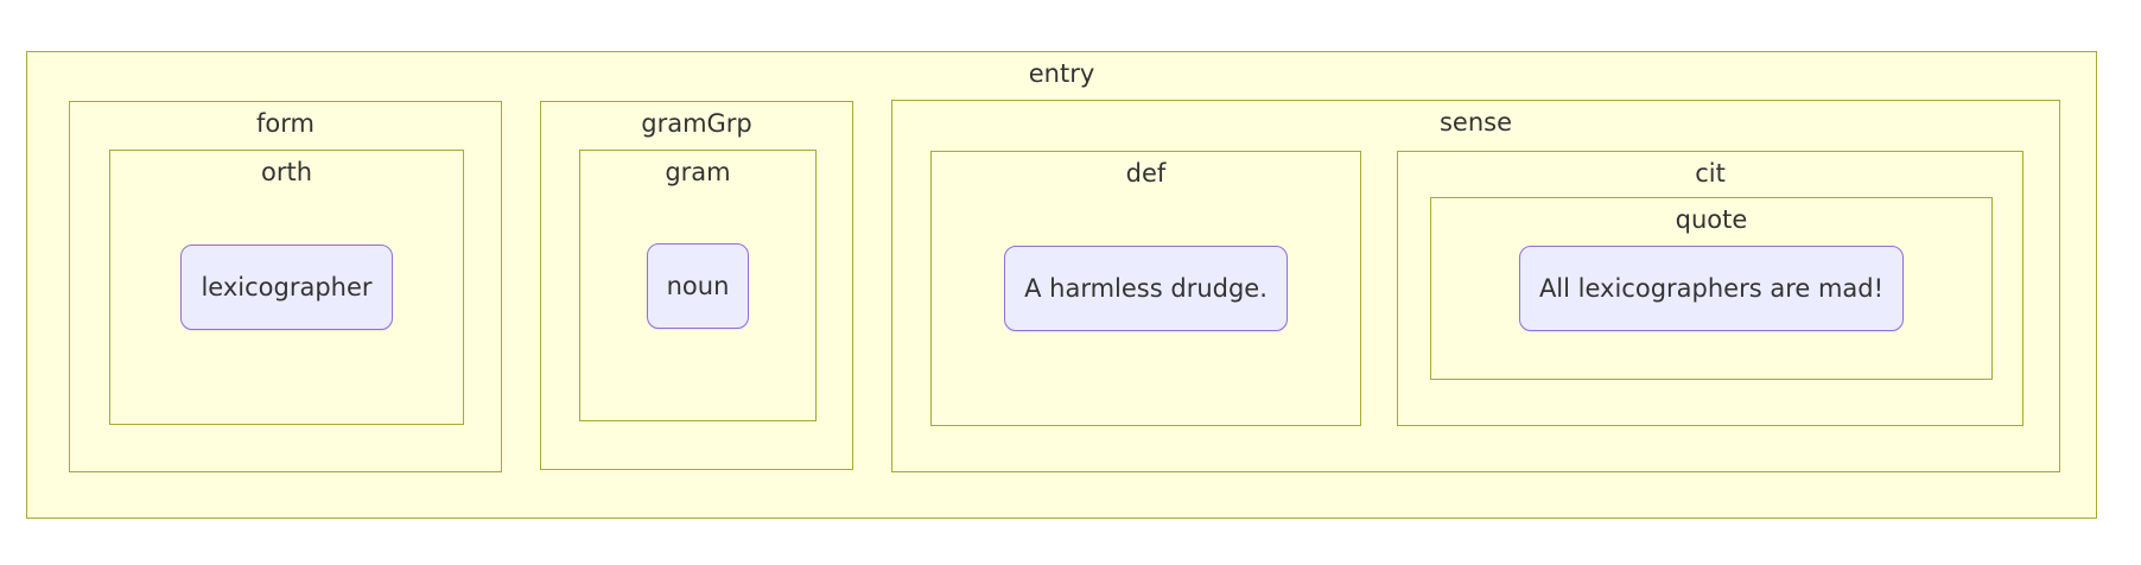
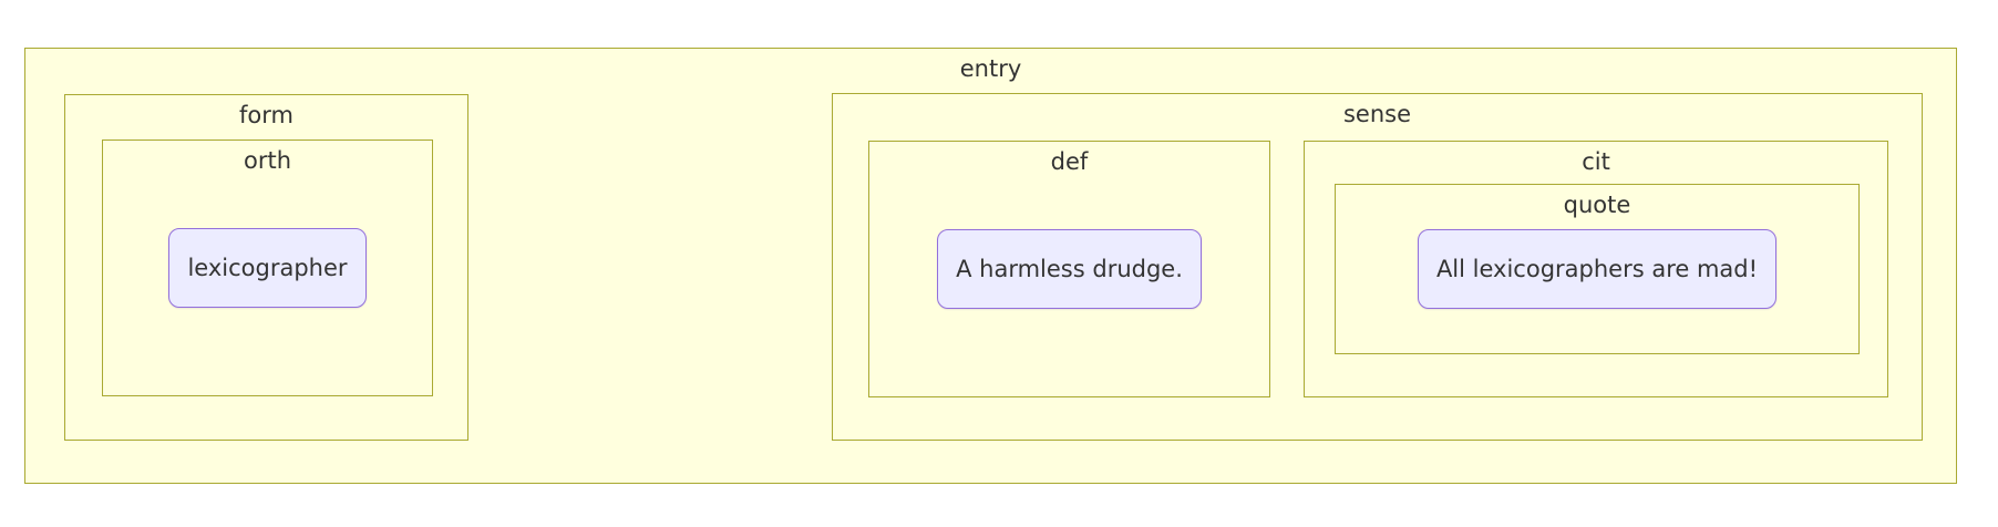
  entry
  form
  orth
  lexicographer
- gramGrp
- gram
- noun
  sense
  def
  A harmless drudge.
  cit
  quote
  All lexicographers are mad!
